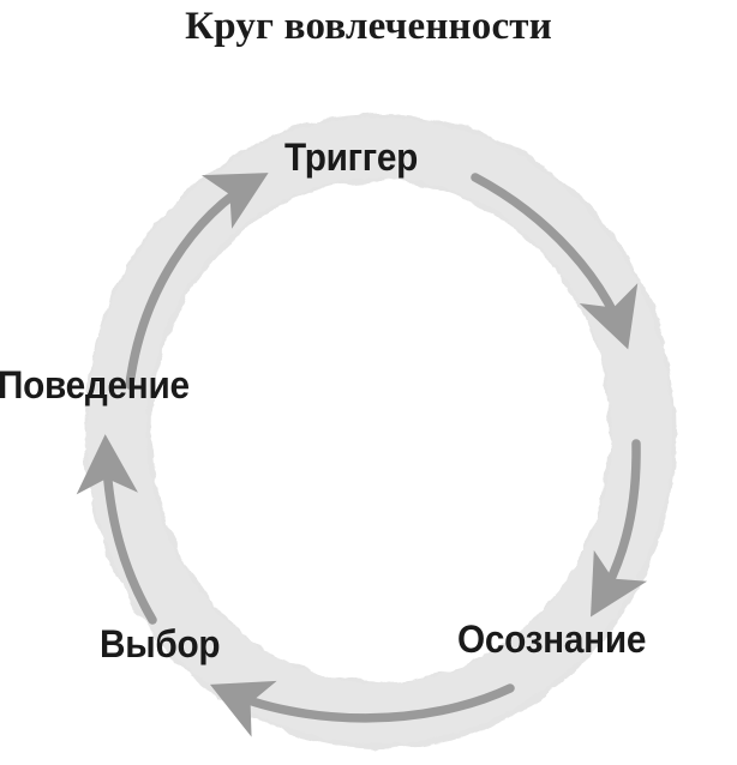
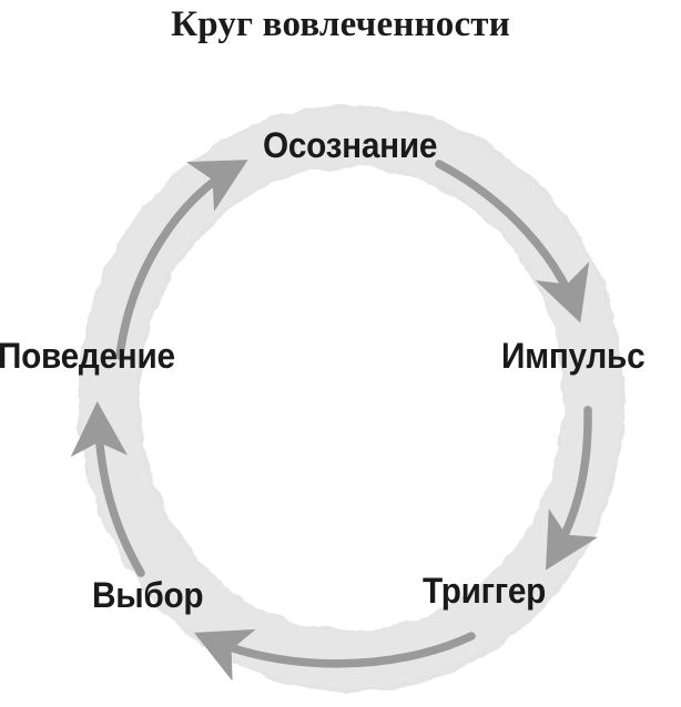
  Круг вовлеченности
- Триггер
+ Осознание
+ Импульс
- Осознание
+ Триггер
  Выбор
  Поведение
